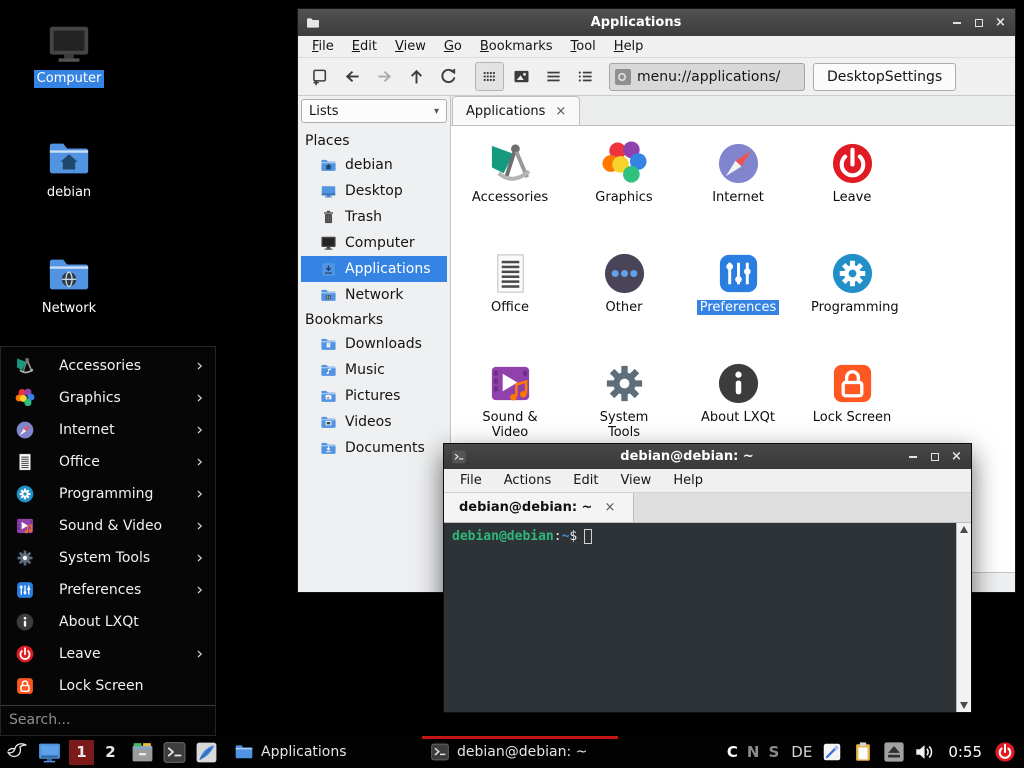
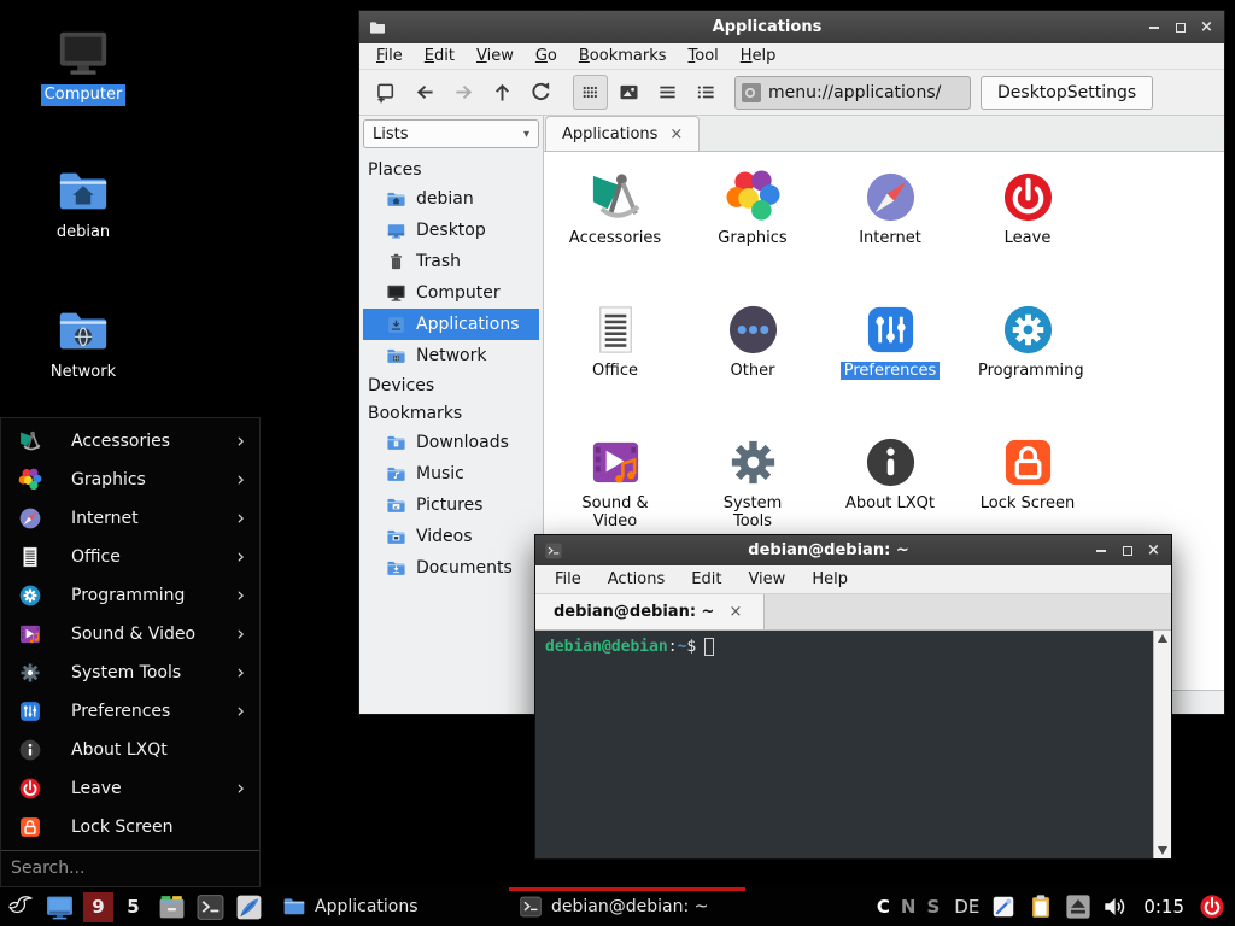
  Computer
  debian
  Network
  Accessories
  ›
  Graphics
  ›
  Internet
  ›
  Office
  ›
  Programming
  ›
  Sound & Video
  ›
  System Tools
  ›
  Preferences
  ›
  About LXQt
  Leave
  ›
  Lock Screen
  Search...
  Applications
  ×
  File
  Edit
  View
  Go
  Bookmarks
  Tool
  Help
  menu://applications/
  DesktopSettings
  Lists
  ▾
  Places
  debian
  Desktop
  Trash
  Computer
  Applications
  Network
+ Devices
  Bookmarks
  Downloads
  Music
  Pictures
  Videos
  Documents
  Applications
  ×
  Accessories
  Graphics
  Internet
  Leave
  Office
  Other
  Preferences
  Programming
  Sound & Video
  System Tools
  About LXQt
  Lock Screen
  debian@debian: ~
  ×
  File
  Actions
  Edit
  View
  Help
  debian@debian: ~
  ×
  debian@debian:~$
- 1
+ 9
- 2
+ 5
  Applications
  debian@debian: ~
  C
  N
  S
  DE
- 0:55
+ 0:15
